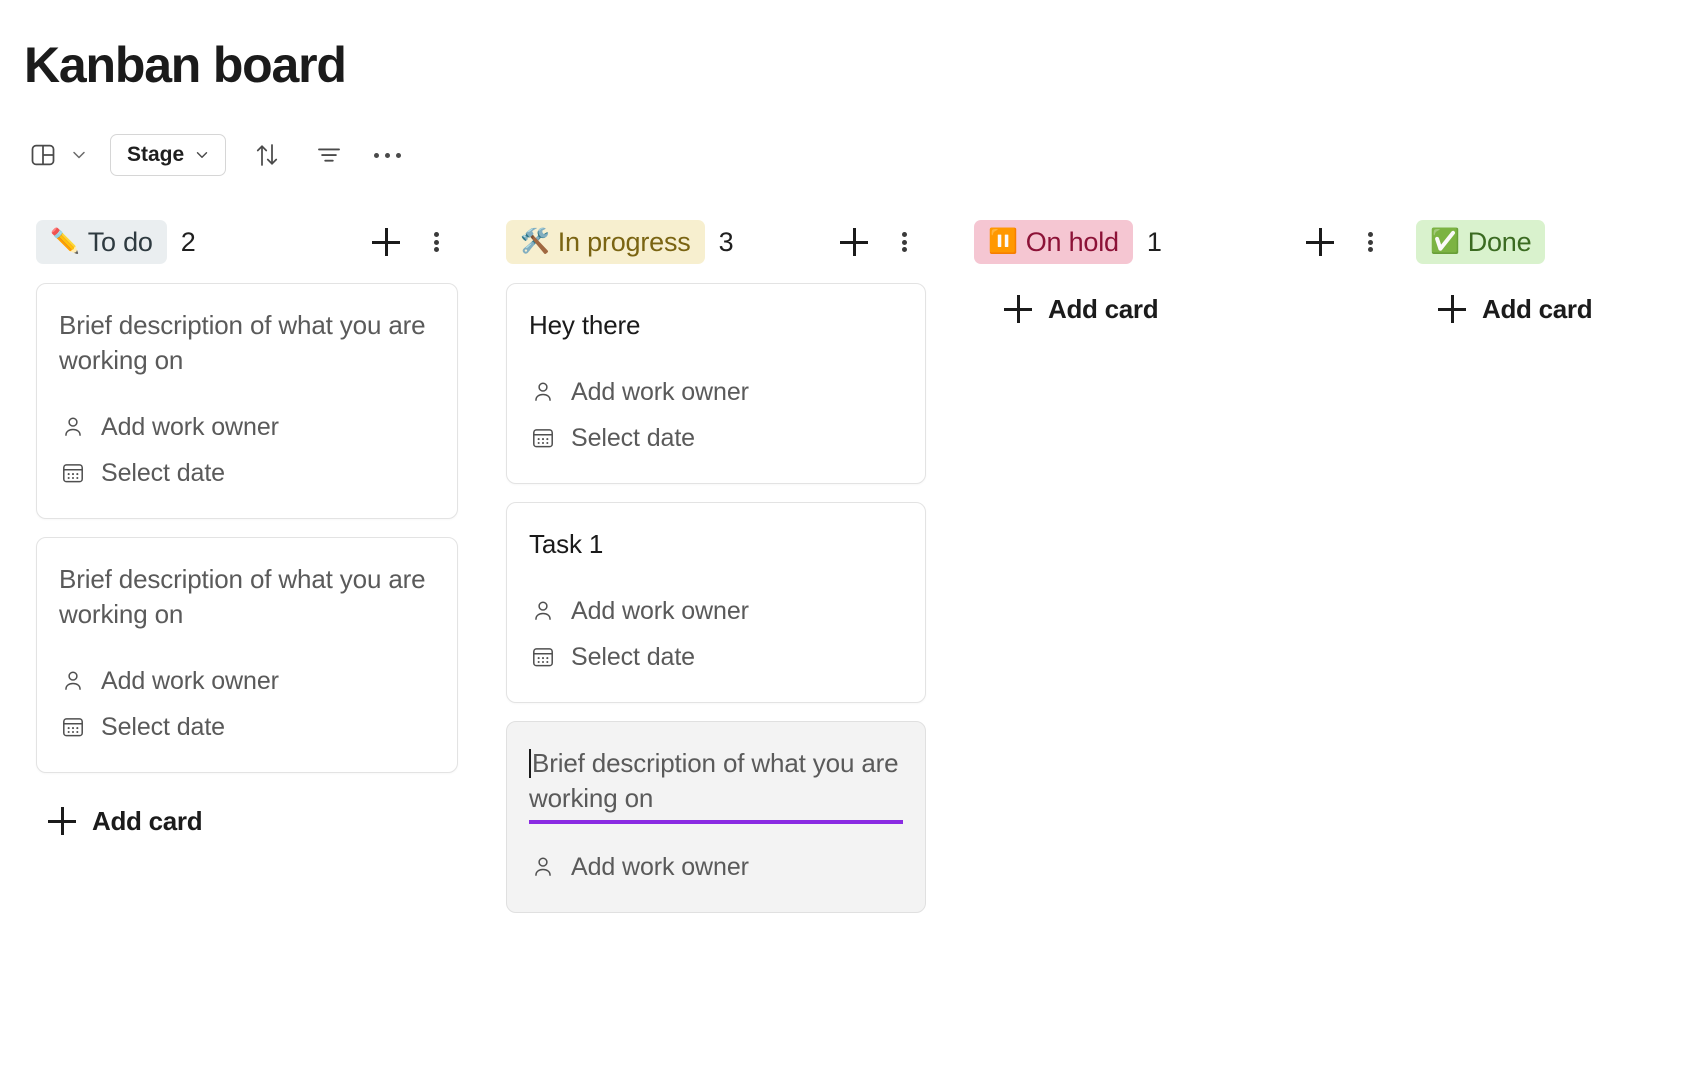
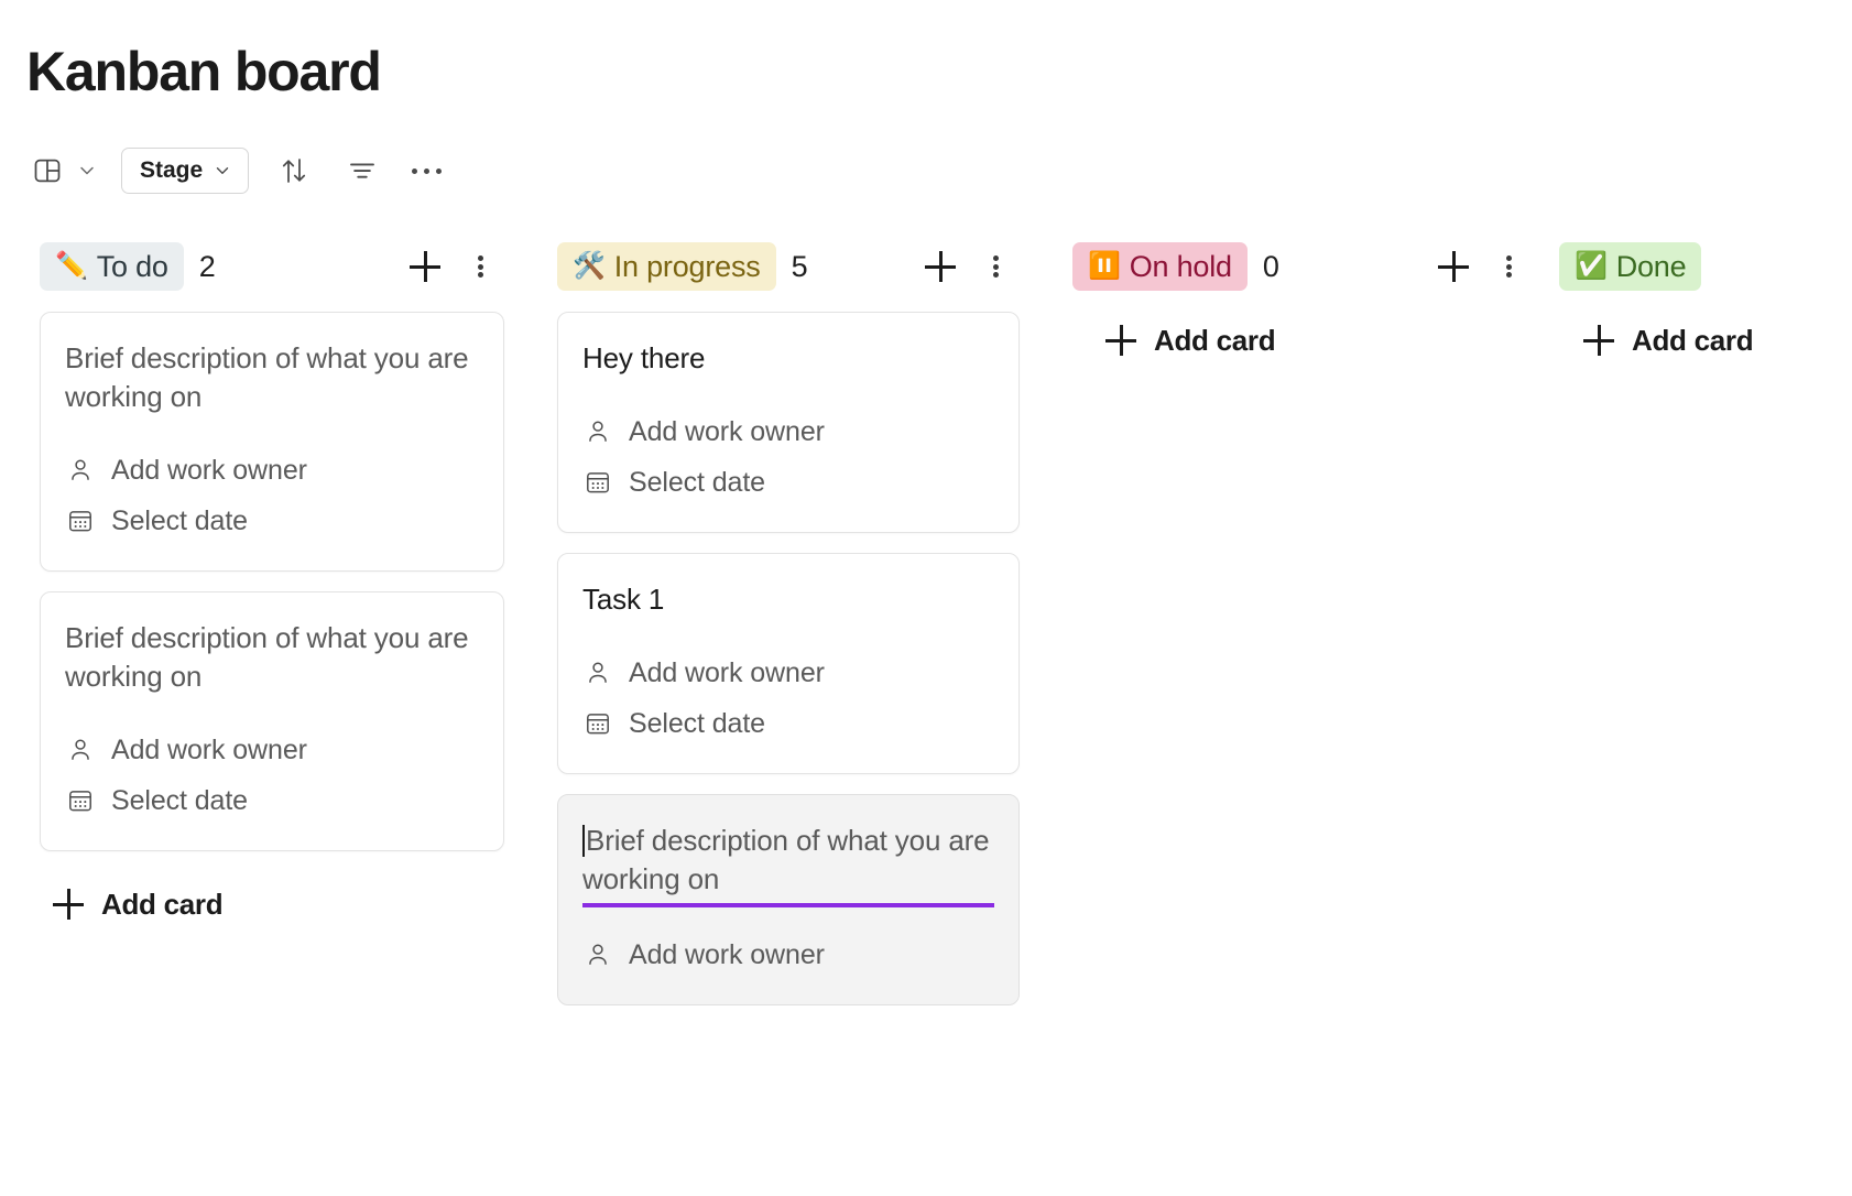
  Kanban board
  Stage
  ✏️
  To do
  2
  Brief description of what you are working on
  Add work owner
  Select date
  Brief description of what you are working on
  Add work owner
  Select date
  Add card
  🛠️
  In progress
- 3
+ 5
  Hey there
  Add work owner
  Select date
  Task 1
  Add work owner
  Select date
  Brief description of what you are working on
  Add work owner
  ⏸️
  On hold
- 1
+ 0
  Add card
  ✅
  Done
  Add card
